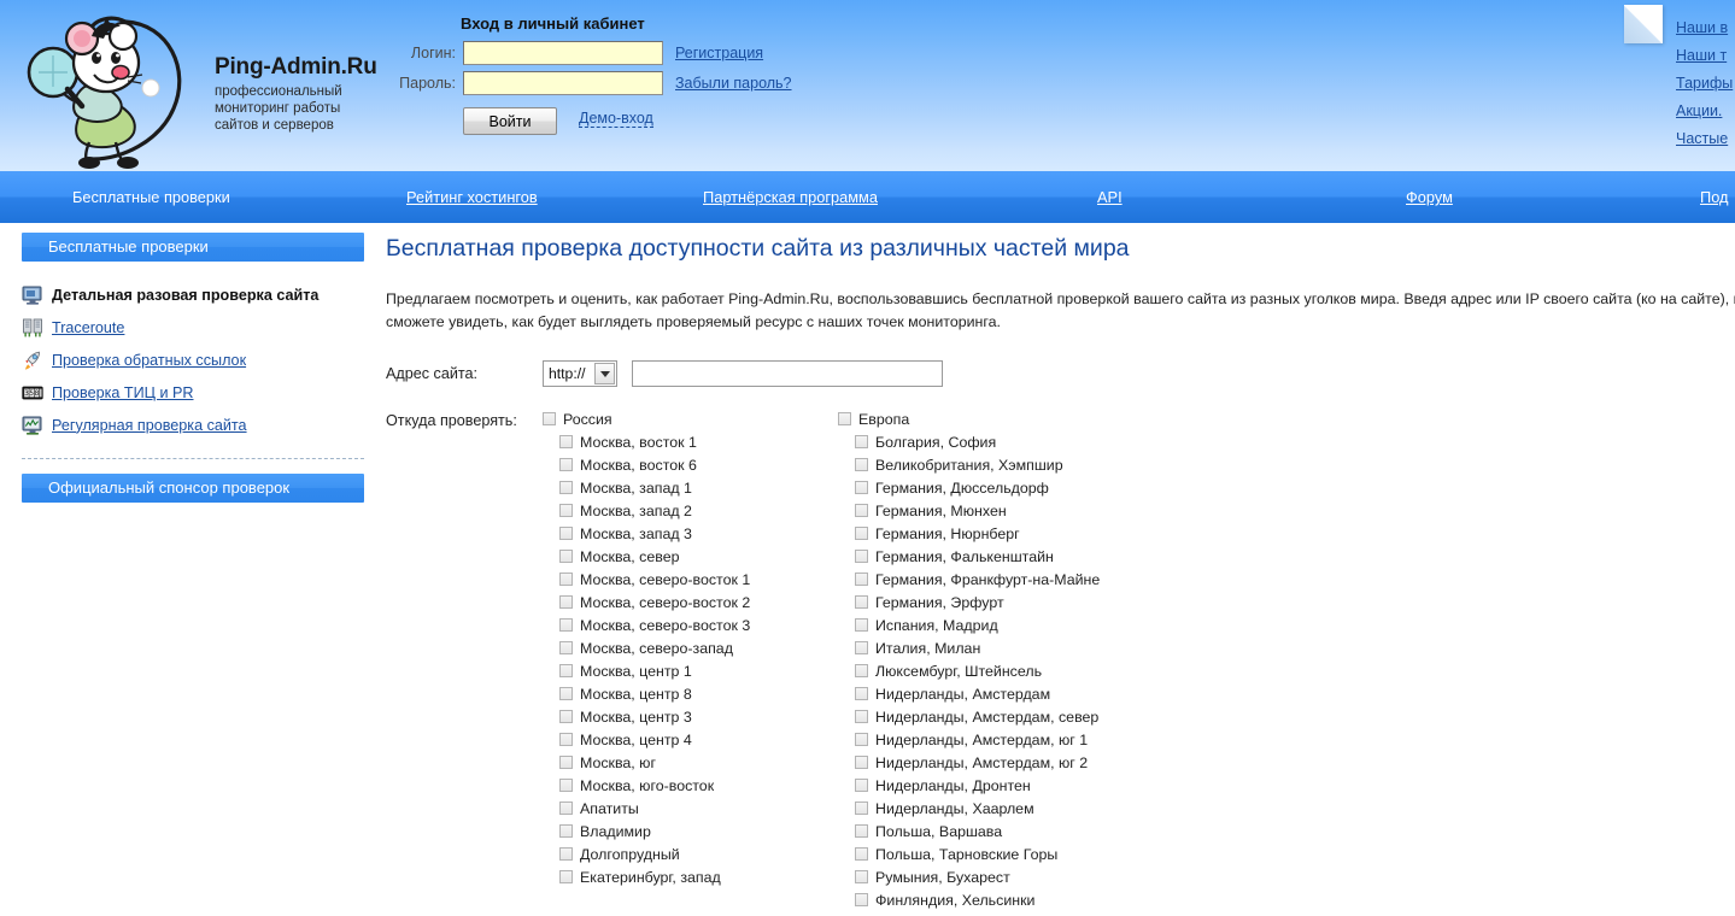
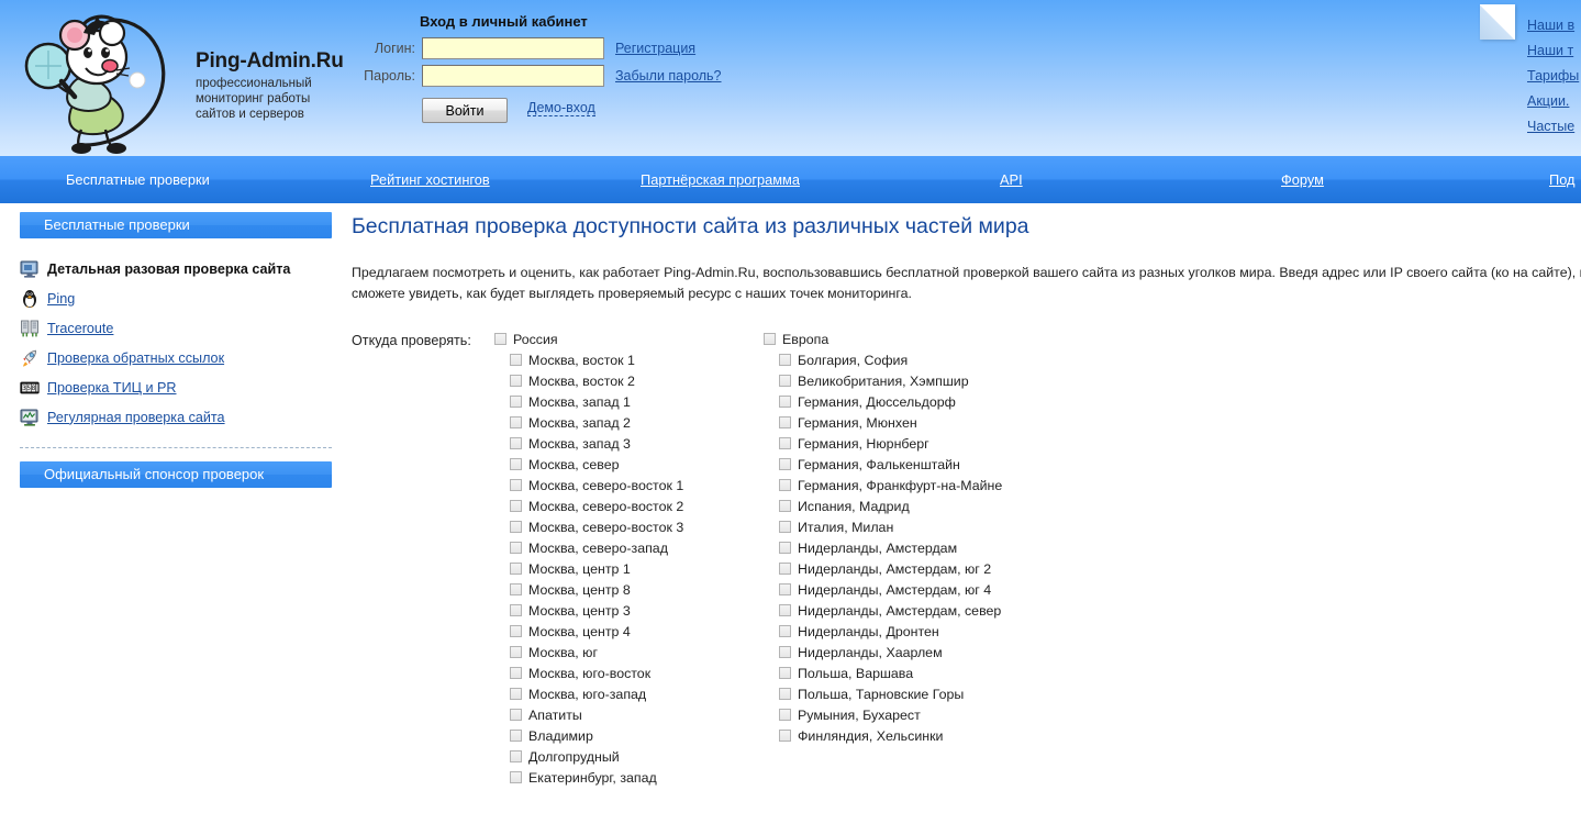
  Ping-Admin.Ru
  профессиональный
  мониторинг работы
  сайтов и серверов
  Вход в личный кабинет
  Логин:
  Регистрация
  Пароль:
  Забыли пароль?
  Войти
  Демо-вход
  Наши в
  Наши т
  Тарифы
  Акции.
  Частые
  Бесплатные проверки
  Рейтинг хостингов
  Партнёрская программа
  API
  Форум
  Под
  Бесплатные проверки
  Детальная разовая проверка сайта
+ Ping
  Traceroute
  Проверка обратных ссылок
  Проверка ТИЦ и PR
  Регулярная проверка сайта
  Официальный спонсор проверок
  Бесплатная проверка доступности сайта из различных частей мира
  Предлагаем посмотреть и оценить, как работает Ping-Admin.Ru, воспользовавшись бесплатной проверкой вашего сайта из разных уголков мира. Введя адрес или IP своего сайта (ко на сайте), сможете увидеть, как будет выглядеть проверяемый ресурс с наших точек мониторинга.
- Адрес сайта:
- http://
  Откуда проверять:
  Россия
  Москва, восток 1
- Москва, восток 6
+ Москва, восток 2
  Москва, запад 1
  Москва, запад 2
  Москва, запад 3
  Москва, север
  Москва, северо-восток 1
  Москва, северо-восток 2
  Москва, северо-восток 3
  Москва, северо-запад
  Москва, центр 1
  Москва, центр 8
  Москва, центр 3
  Москва, центр 4
  Москва, юг
  Москва, юго-восток
+ Москва, юго-запад
  Апатиты
  Владимир
  Долгопрудный
  Екатеринбург, запад
  Европа
  Болгария, София
  Великобритания, Хэмпшир
  Германия, Дюссельдорф
  Германия, Мюнхен
  Германия, Нюрнберг
  Германия, Фалькенштайн
  Германия, Франкфурт-на-Майне
- Германия, Эрфурт
  Испания, Мадрид
  Италия, Милан
- Люксембург, Штейнсель
  Нидерланды, Амстердам
- Нидерланды, Амстердам, север
+ Нидерланды, Амстердам, юг 2
- Нидерланды, Амстердам, юг 1
+ Нидерланды, Амстердам, юг 4
- Нидерланды, Амстердам, юг 2
+ Нидерланды, Амстердам, север
  Нидерланды, Дронтен
  Нидерланды, Хаарлем
  Польша, Варшава
  Польша, Тарновские Горы
  Румыния, Бухарест
  Финляндия, Хельсинки
